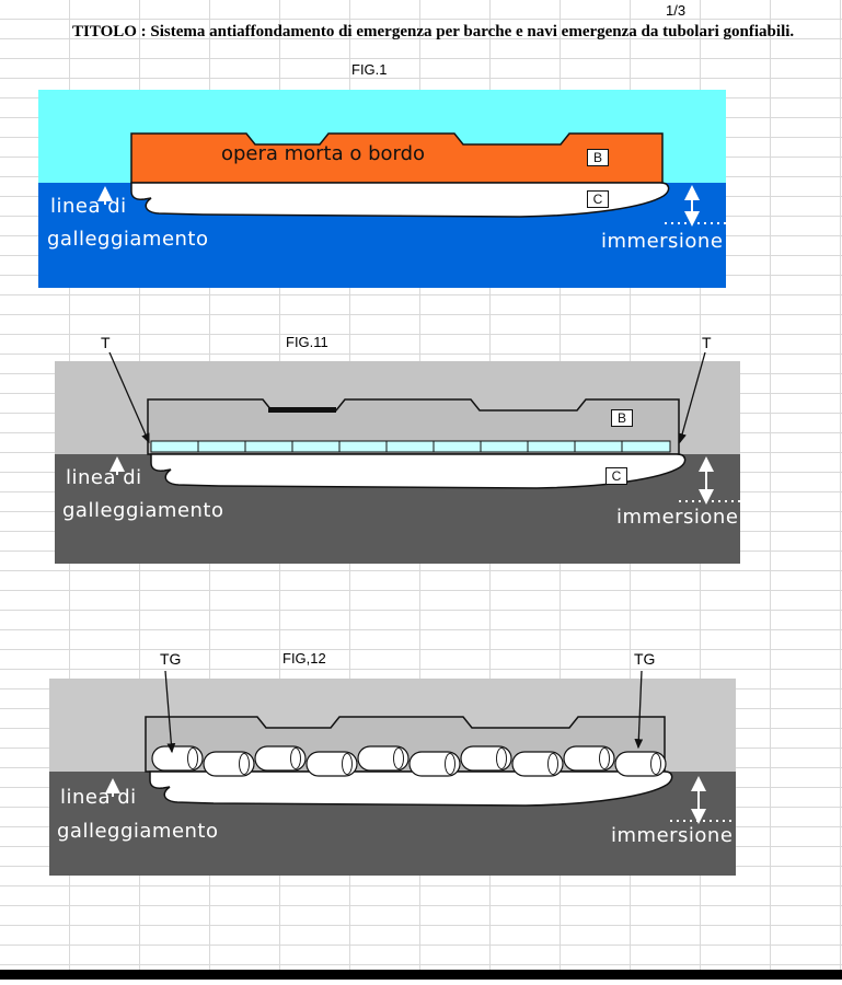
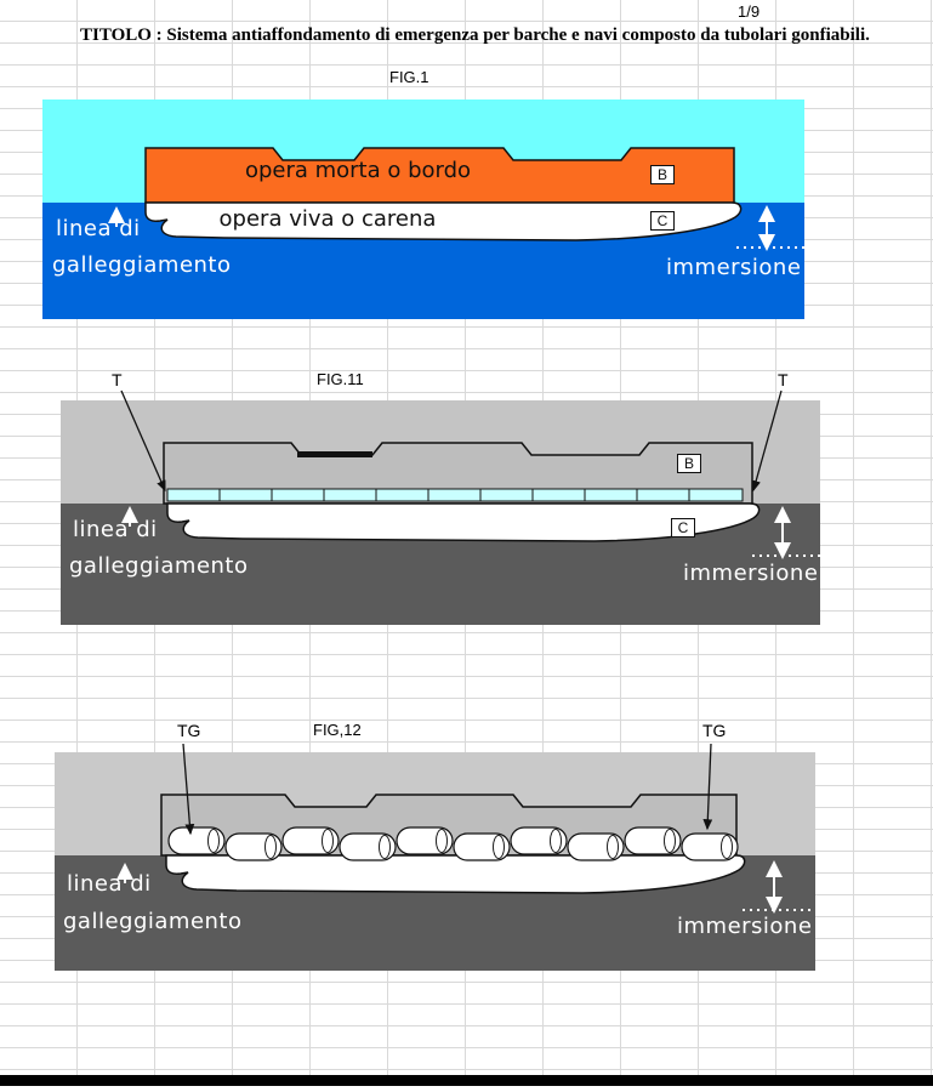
- 1/3
+ 1/9
- TITOLO : Sistema antiaffondamento di emergenza per barche e navi emergenza da tubolari gonfiabili.
+ TITOLO : Sistema antiaffondamento di emergenza per barche e navi composto da tubolari gonfiabili.
  FIG.1
  opera morta o bordo
+ opera viva o carena
  B
  C
  linea di
  galleggiamento
  immersione
  FIG.11
  T
  T
  B
  C
  linea di
  galleggiamento
  immersione
  FIG,12
  TG
  TG
  linea di
  galleggiamento
  immersione
